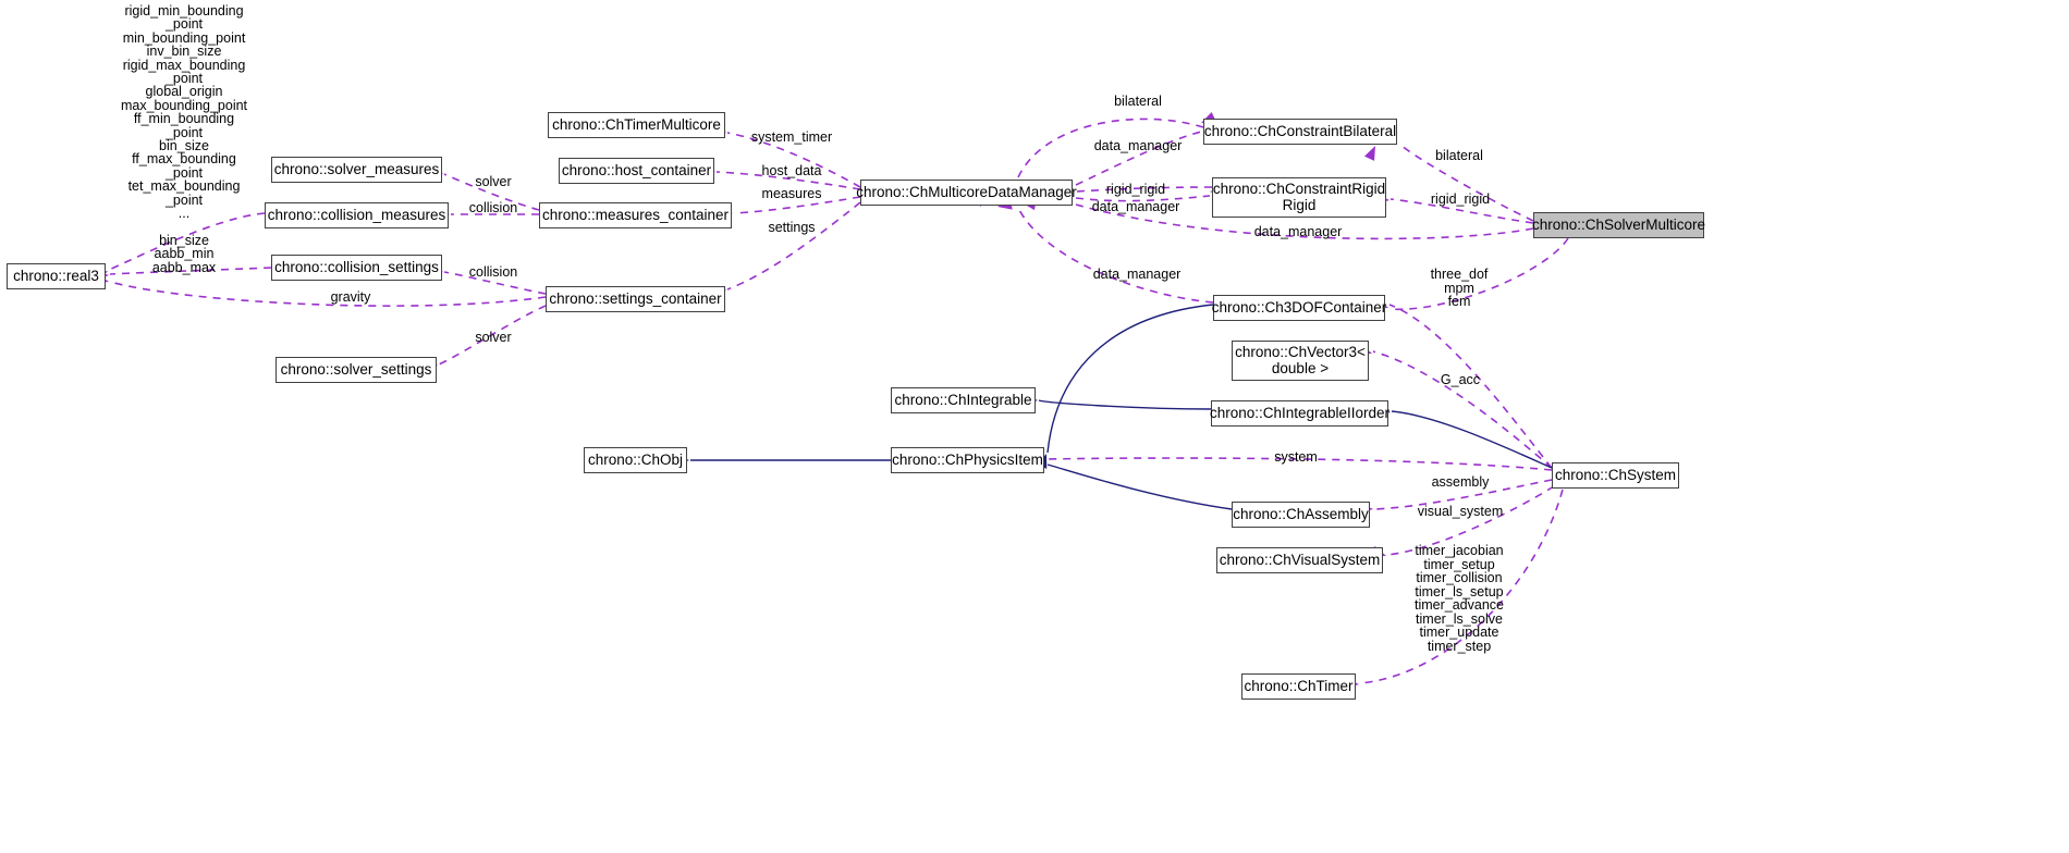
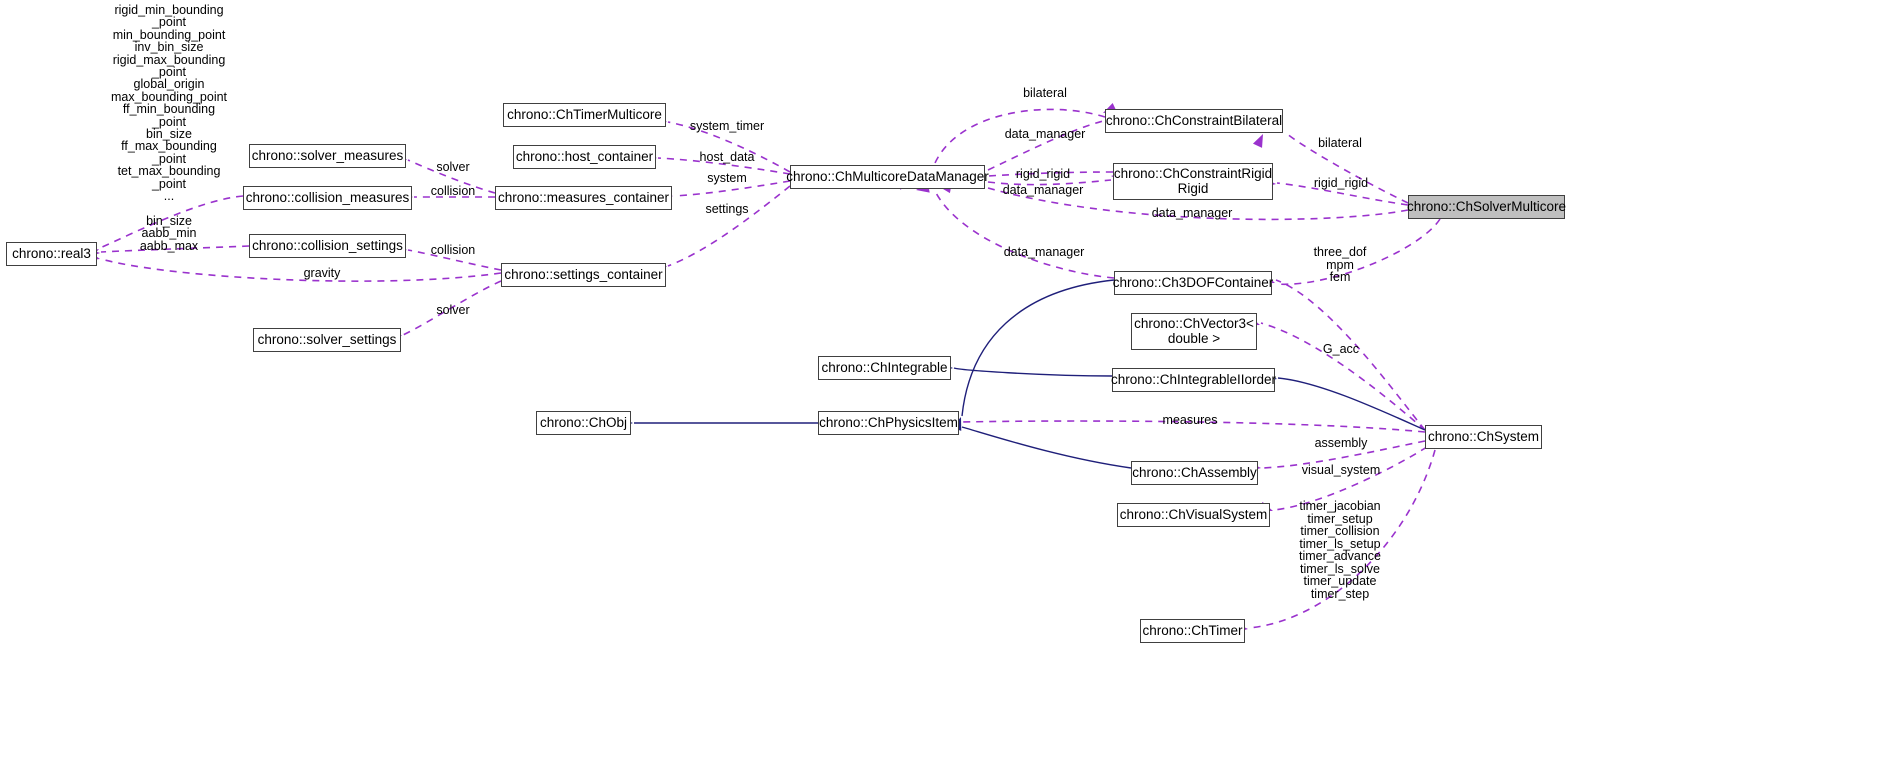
  chrono::real3
  chrono::solver_measures
  chrono::collision_measures
  chrono::collision_settings
  chrono::solver_settings
  chrono::ChTimerMulticore
  chrono::host_container
  chrono::measures_container
  chrono::settings_container
  chrono::ChMulticoreDataManager
  chrono::ChConstraintBilateral
  chrono::ChConstraintRigid
  Rigid
  chrono::ChSolverMulticore
  chrono::Ch3DOFContainer
  chrono::ChVector3<
  double >
  chrono::ChIntegrable
  chrono::ChIntegrableIIorder
  chrono::ChObj
  chrono::ChPhysicsItem
  chrono::ChSystem
  chrono::ChAssembly
  chrono::ChVisualSystem
  chrono::ChTimer
  solver
  collision
  collision
  gravity
  solver
  system_timer
  host_data
- measures
+ system
  settings
  bilateral
  data_manager
  rigid_rigid
  data_manager
  data_manager
  bilateral
  rigid_rigid
  data_manager
  three_dof
  mpm
  fem
  G_acc
- system
+ measures
  assembly
  visual_system
  timer_jacobian
  timer_setup
  timer_collision
  timer_ls_setup
  timer_advance
  timer_ls_solve
  timer_update
  timer_step
  rigid_min_bounding
  _point
  min_bounding_point
  inv_bin_size
  rigid_max_bounding
  _point
  global_origin
  max_bounding_point
  ff_min_bounding
  _point
  bin_size
  ff_max_bounding
  _point
  tet_max_bounding
  _point
  ...
  bin_size
  aabb_min
  aabb_max
